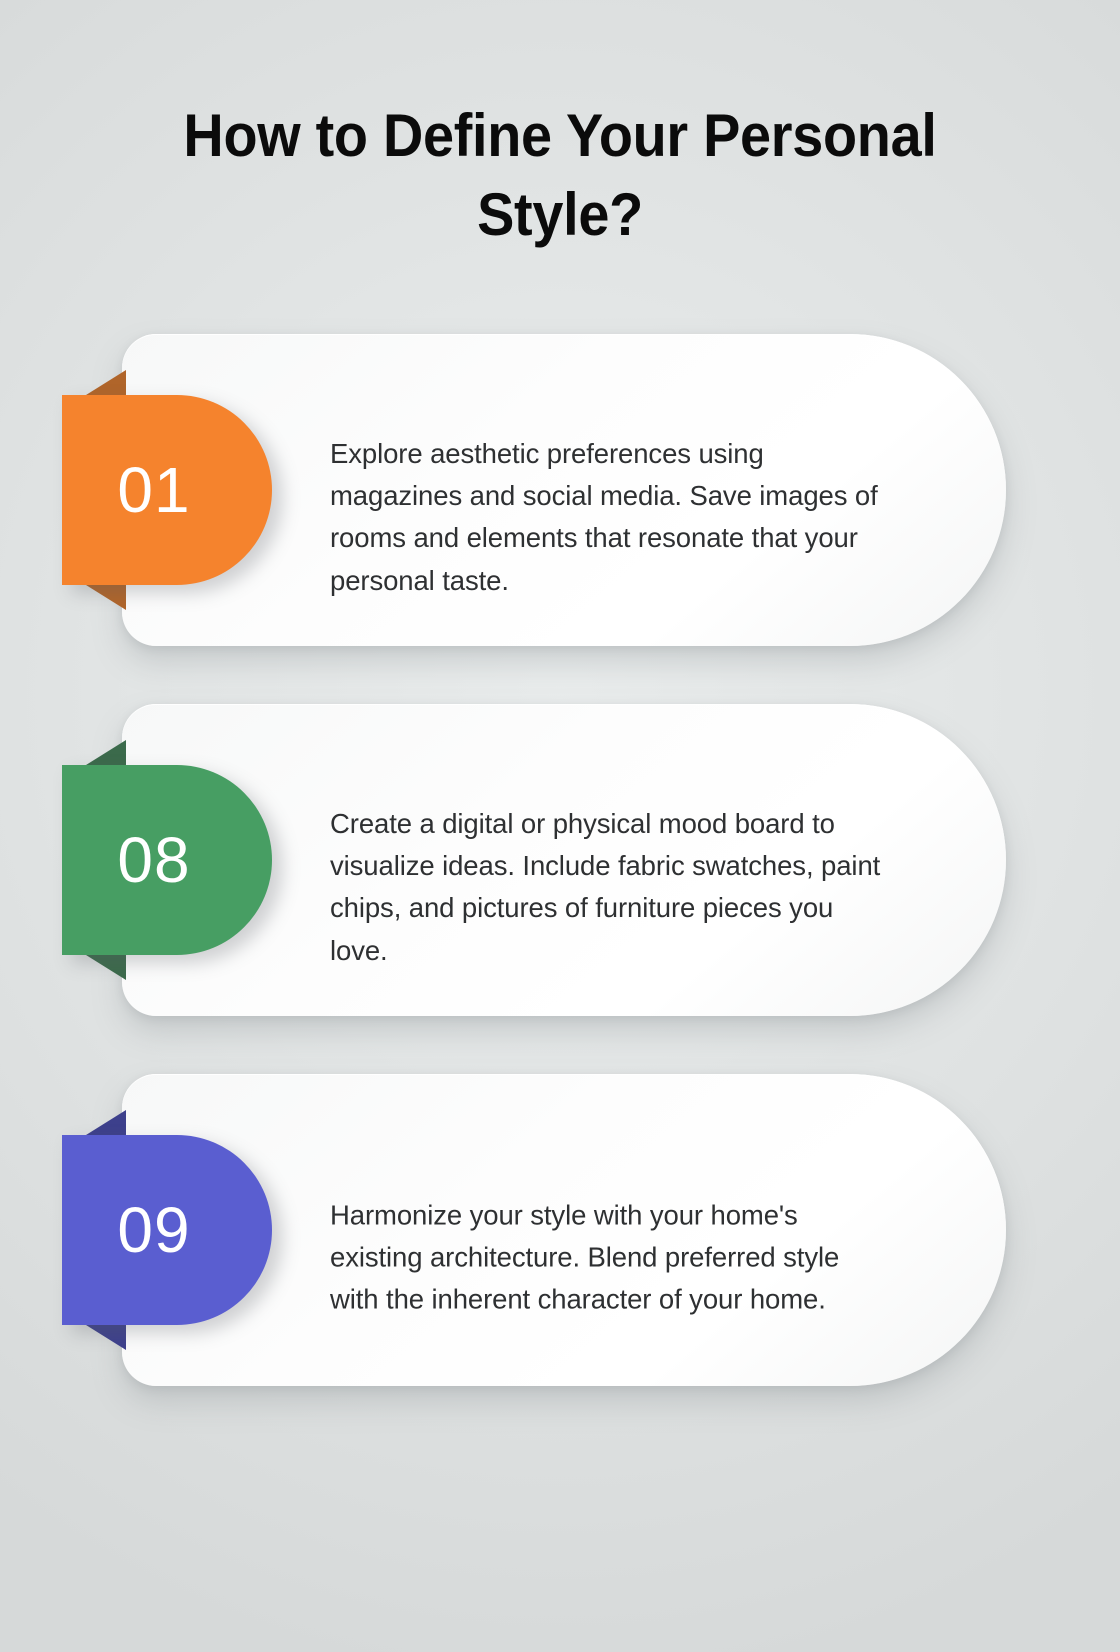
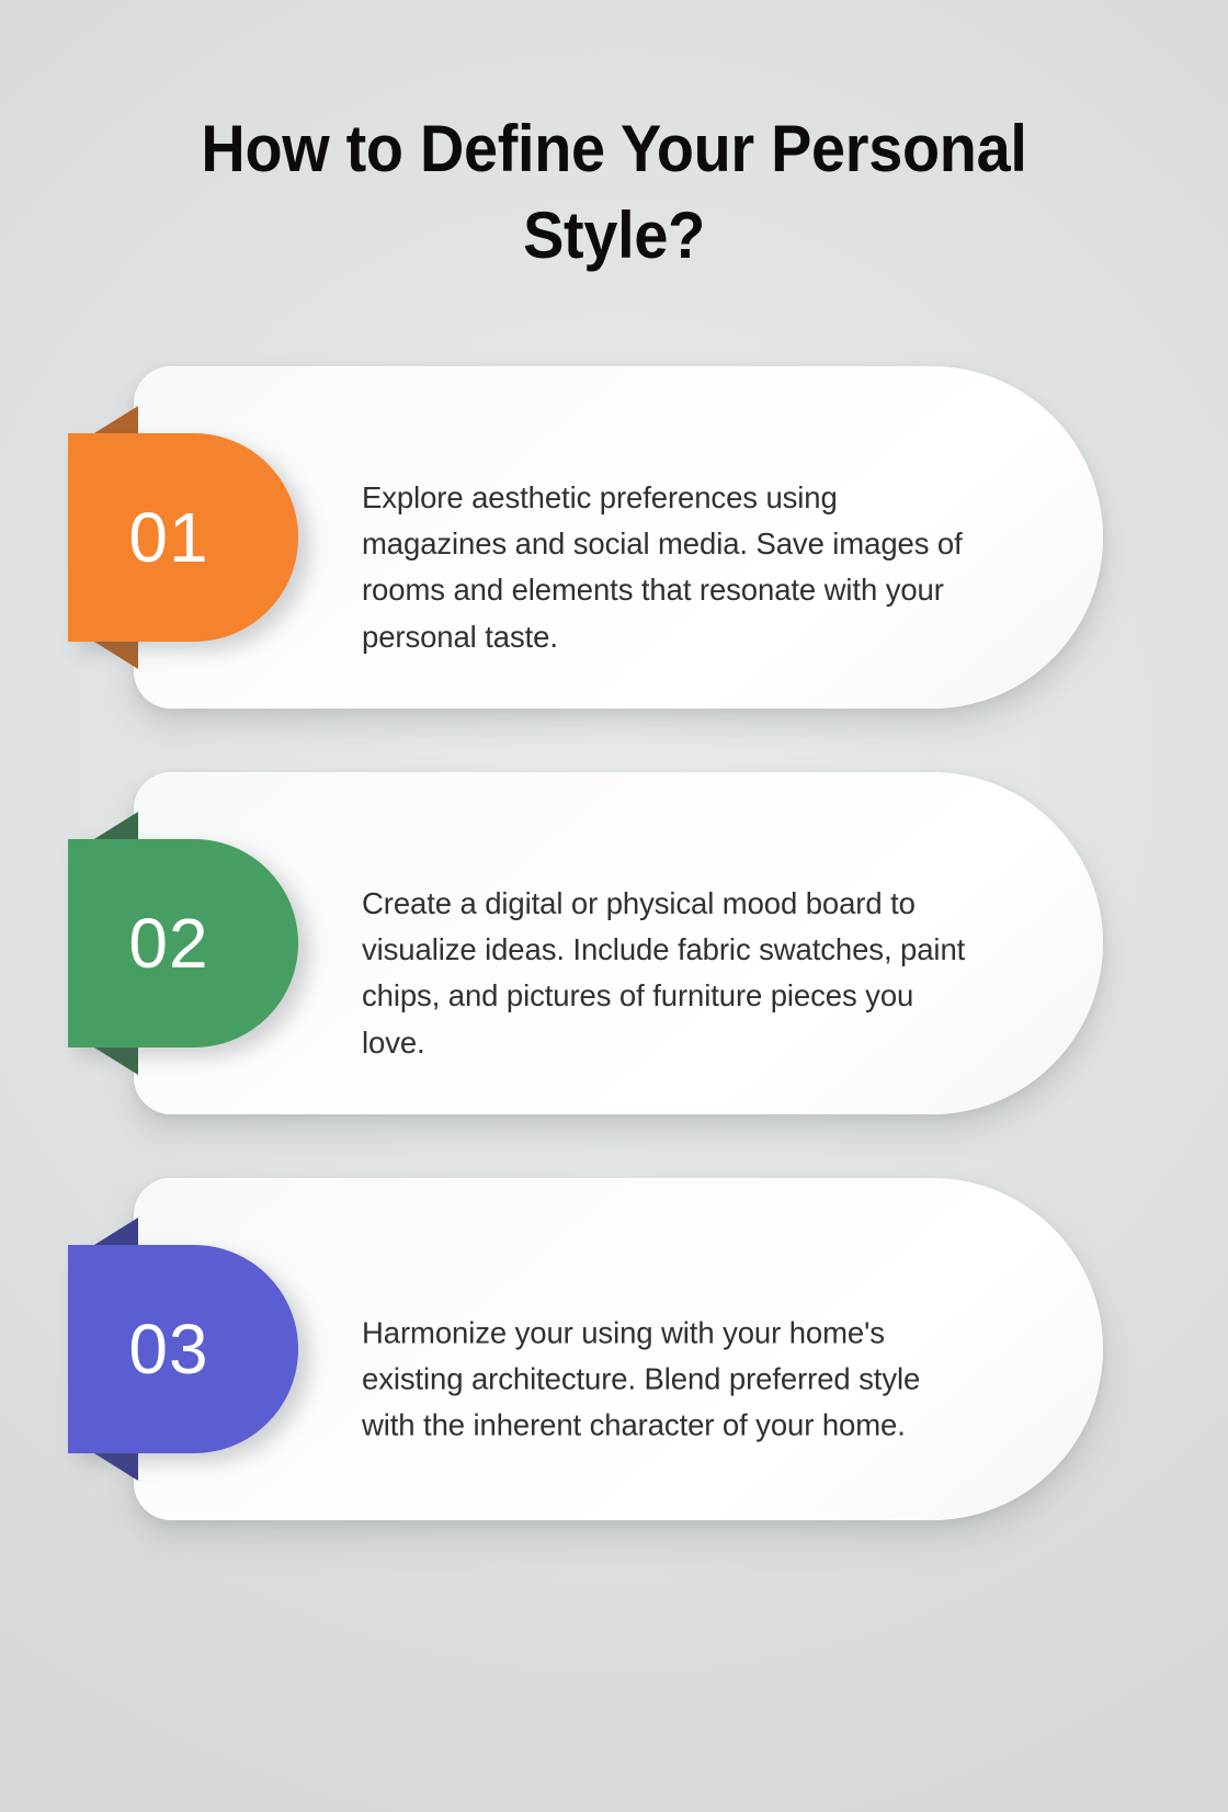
  How to Define Your Personal Style?
- Explore aesthetic preferences using magazines and social media. Save images of rooms and elements that resonate that your personal taste.
+ Explore aesthetic preferences using magazines and social media. Save images of rooms and elements that resonate with your personal taste.
  01
  Create a digital or physical mood board to visualize ideas. Include fabric swatches, paint chips, and pictures of furniture pieces you love.
- 08
+ 02
- Harmonize your style with your home's existing architecture. Blend preferred style with the inherent character of your home.
+ Harmonize your using with your home's existing architecture. Blend preferred style with the inherent character of your home.
- 09
+ 03
